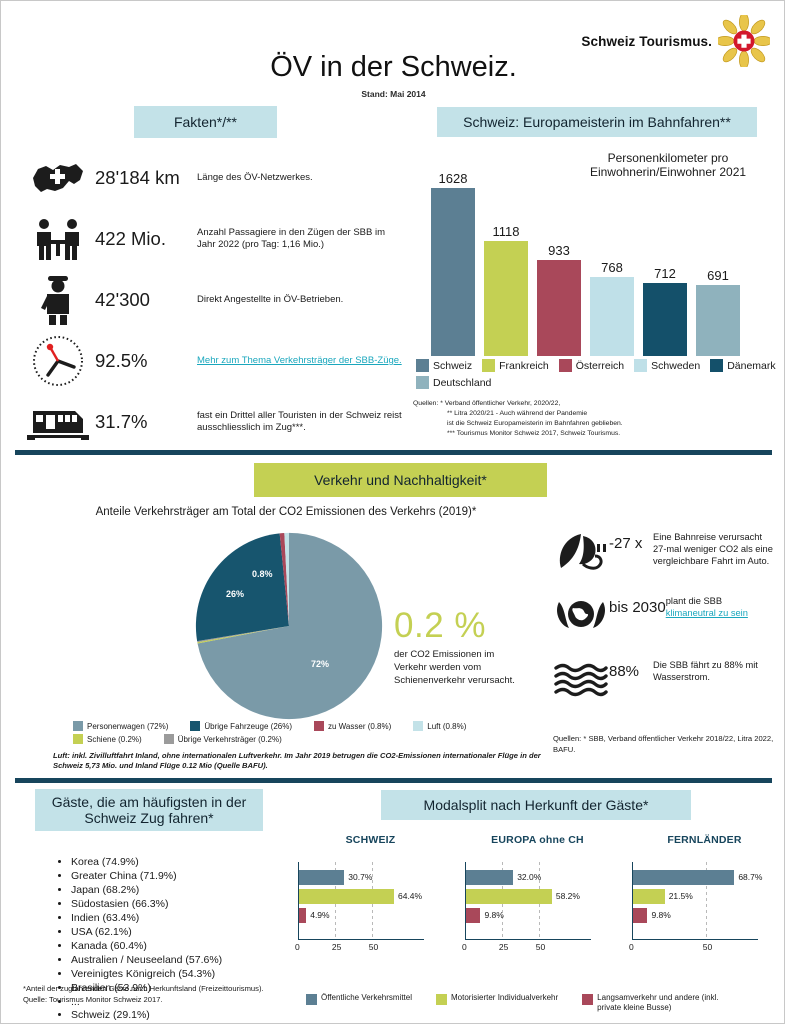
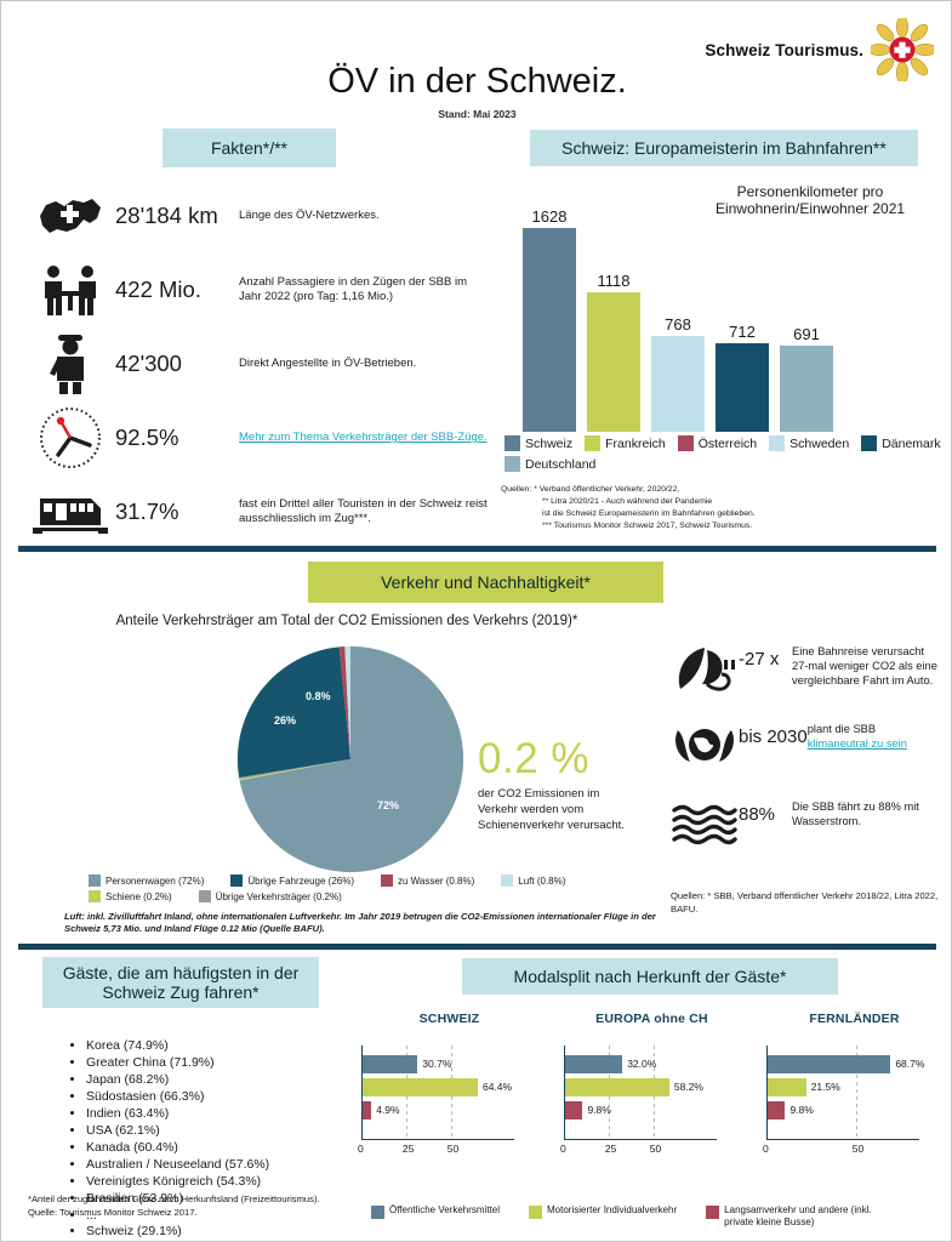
  Schweiz Tourismus.
  ÖV in der Schweiz.
- Stand: Mai 2014
+ Stand: Mai 2023
  Fakten*/**
  28'184 km
  Länge des ÖV-Netzwerkes.
  422 Mio.
  Anzahl Passagiere in den Zügen der SBB im Jahr 2022 (pro Tag: 1,16 Mio.)
  42'300
  Direkt Angestellte in ÖV-Betrieben.
  92.5%
  Mehr zum Thema Verkehrsträger der SBB-Züge.
  31.7%
  fast ein Drittel aller Touristen in der Schweiz reist ausschliesslich im Zug***.
  Schweiz: Europameisterin im Bahnfahren**
  Personenkilometer pro Einwohnerin/Einwohner 2021
  1628
  1118
- 933
  768
  712
  691
  Schweiz
  Frankreich
  Österreich
  Schweden
  Dänemark
  Deutschland
  Verkehr und Nachhaltigkeit*
  Anteile Verkehrsträger am Total der CO2 Emissionen des Verkehrs (2019)*
  0.8%
  26%
  72%
  0.2 %
  der CO2 Emissionen im Verkehr werden vom Schienenverkehr verursacht.
  Personenwagen (72%)
  Übrige Fahrzeuge (26%)
  zu Wasser (0.8%)
  Luft (0.8%)
  Schiene (0.2%)
  Übrige Verkehrsträger (0.2%)
  Luft: inkl. Zivilluftfahrt Inland, ohne internationalen Luftverkehr. Im Jahr 2019 betrugen die CO2-Emissionen internationaler Flüge in der Schweiz 5,73 Mio. und Inland Flüge 0.12 Mio (Quelle BAFU).
  -27 x
  Eine Bahnreise verursacht 27-mal weniger CO2 als eine vergleichbare Fahrt im Auto.
  bis 2030
  plant die SBB
  klimaneutral zu sein
  88%
  Die SBB fährt zu 88% mit Wasserstrom.
  Quellen: * SBB, Verband öffentlicher Verkehr 2018/22, Litra 2022, BAFU.
  Gäste, die am häufigsten in der Schweiz Zug fahren*
  Korea (74.9%)
  Greater China (71.9%)
  Japan (68.2%)
  Südostasien (66.3%)
  Indien (63.4%)
  USA (62.1%)
  Kanada (60.4%)
  Australien / Neuseeland (57.6%)
  Vereinigtes Königreich (54.3%)
  Brasilien (53.9%)
  ...
  Schweiz (29.1%)
  *Anteil der zugfahrenden Gäste nach Herkunftsland (Freizeittourismus). Quelle: Tourismus Monitor Schweiz 2017.
  Modalsplit nach Herkunft der Gäste*
  SCHWEIZ
  30.7%
  64.4%
  4.9%
  0
  25
  50
  EUROPA ohne CH
  32.0%
  58.2%
  9.8%
  0
  25
  50
  FERNLÄNDER
  68.7%
  21.5%
  9.8%
  0
  50
  Öffentliche Verkehrsmittel
  Motorisierter Individualverkehr
  Langsamverkehr und andere (inkl. private kleine Busse)
